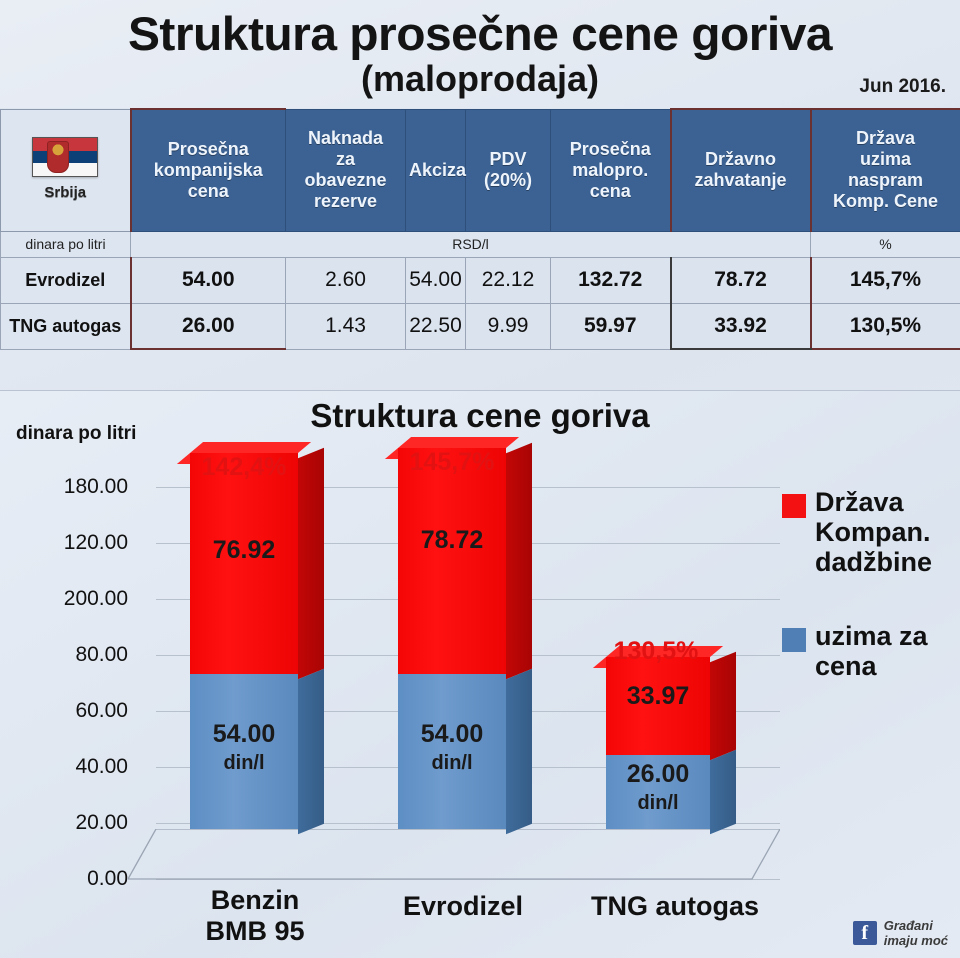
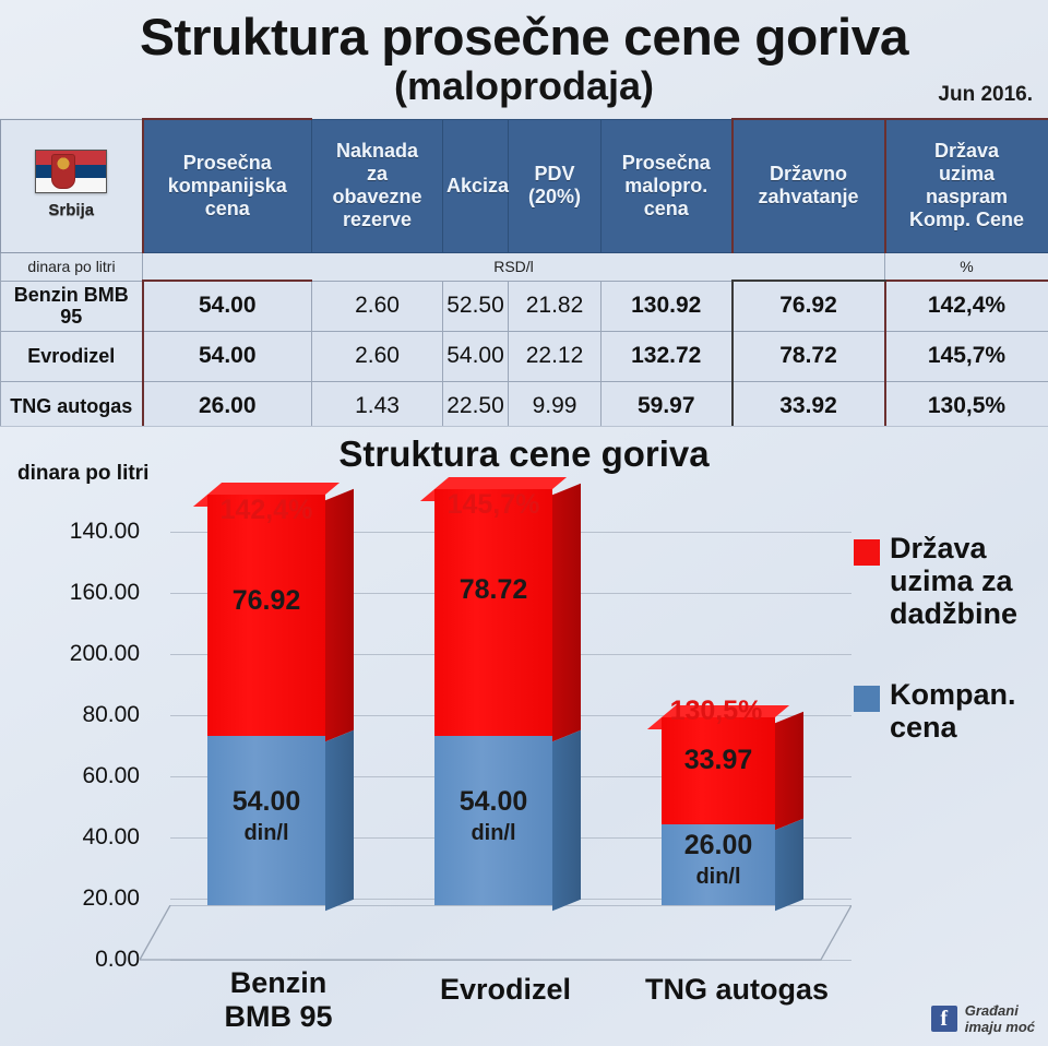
  Struktura prosečne cene goriva
  (maloprodaja)
  Jun 2016.
  Srbija	Prosečna kompanijska cena	Naknada za obavezne rezerve	Akciza	PDV (20%)	Prosečna malopro. cena	Državno zahvatanje	Država uzima naspram Komp. Cene
  dinara po litri	RSD/l	%
+ Benzin BMB95	54.00	2.60	52.50	21.82	130.92	76.92	142,4%
  Evrodizel	54.00	2.60	54.00	22.12	132.72	78.72	145,7%
  TNG autogas	26.00	1.43	22.50	9.99	59.97	33.92	130,5%
  Struktura cene goriva
  dinara po litri
- 180.00
+ 140.00
- 120.00
+ 160.00
  200.00
  80.00
  60.00
  40.00
  20.00
  0.00
  76.92
  54.00
  din/l
  142,4%
  78.72
  54.00
  din/l
  145,7%
  33.97
  26.00
  din/l
  130,5%
  Benzin
  BMB 95
  Evrodizel
  TNG autogas
  Država
- Kompan.
+ uzima za
  dadžbine
- uzima za
+ Kompan.
  cena
  f
  Građani
  imaju moć
